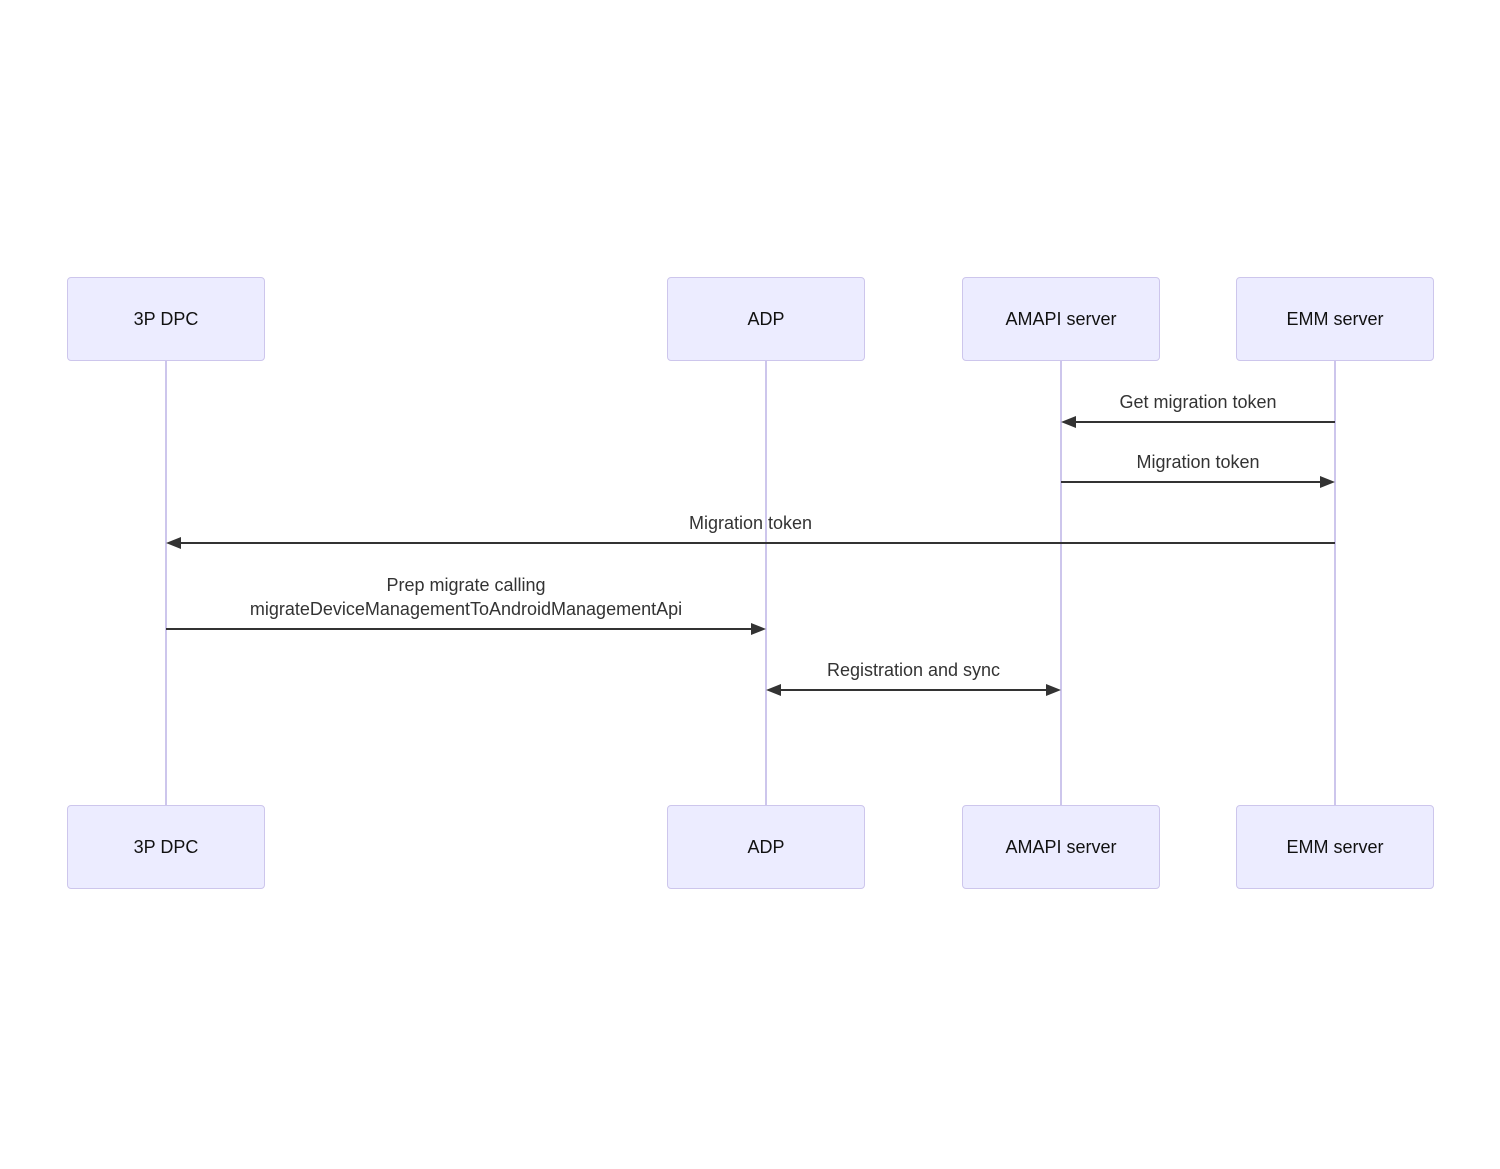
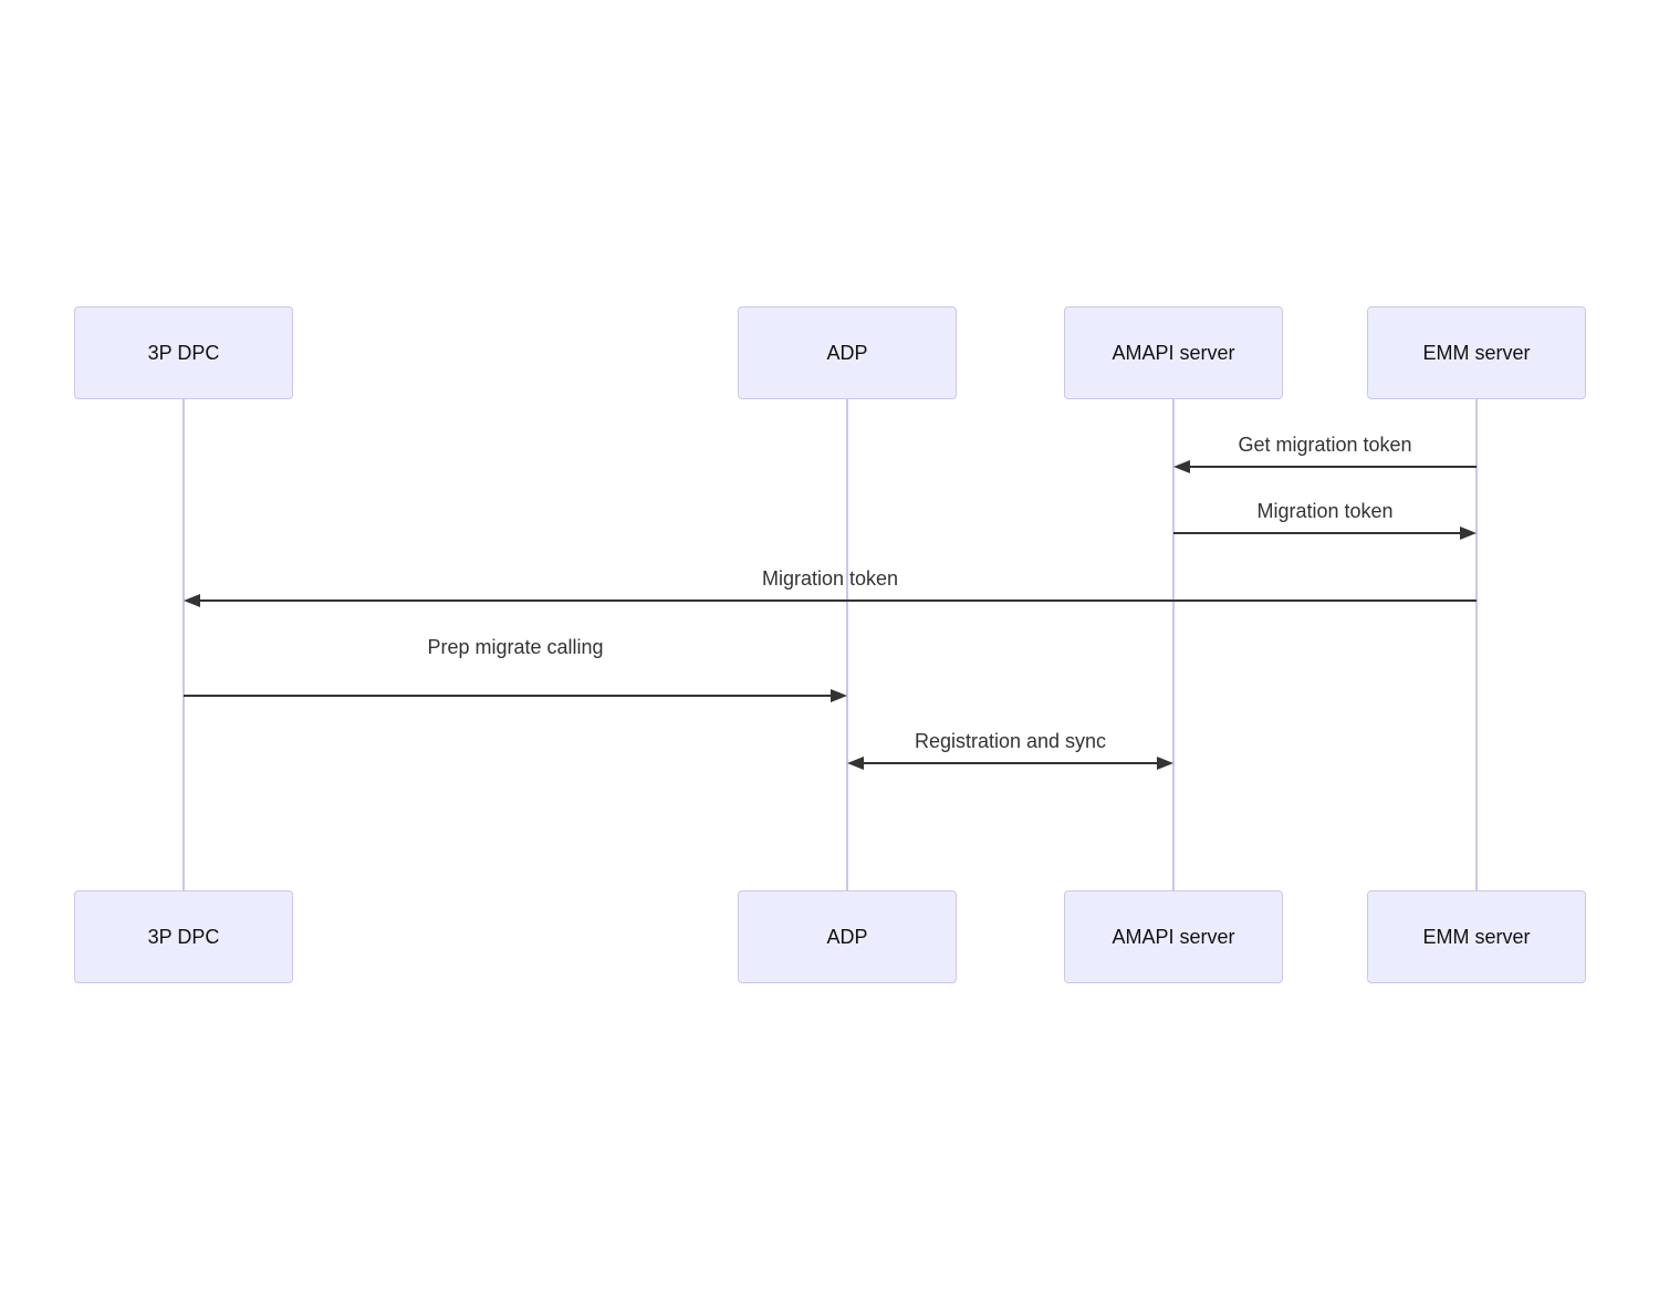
  3P DPC
  ADP
  AMAPI server
  EMM server
  Get migration token
  Migration token
  Migration token
  Prep migrate calling
- migrateDeviceManagementToAndroidManagementApi
  Registration and sync
  3P DPC
  ADP
  AMAPI server
  EMM server
